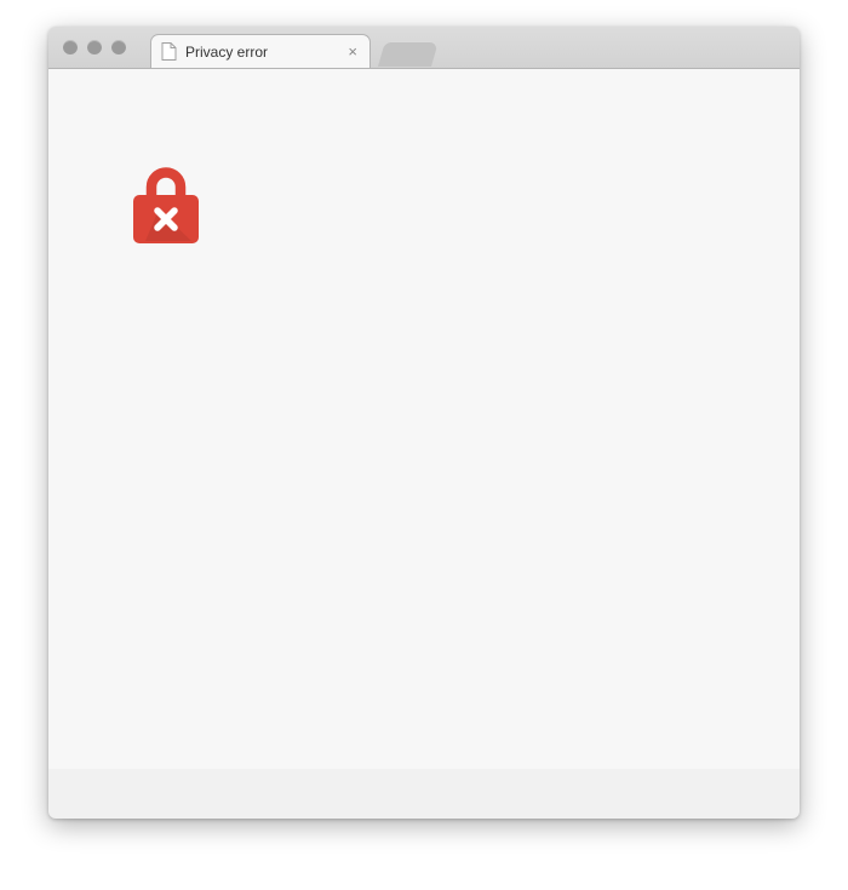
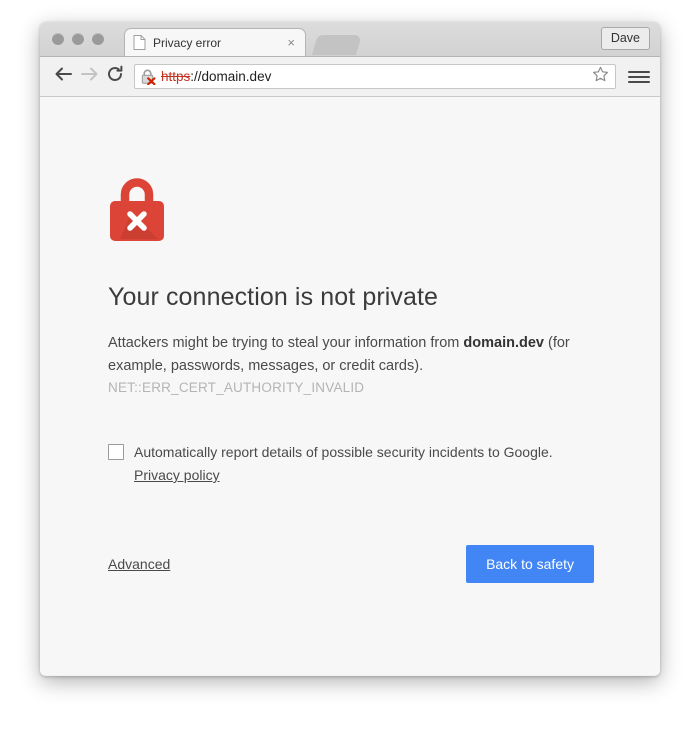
  Privacy error
  ×
+ https://domain.dev
+ Dave
+ Your connection is not private
+ Attackers might be trying to steal your information from domain.dev (for example, passwords, messages, or credit cards).
+ NET::ERR_CERT_AUTHORITY_INVALID
+ Automatically report details of possible security incidents to Google. Privacy policy
+ Advanced
+ Back to safety
